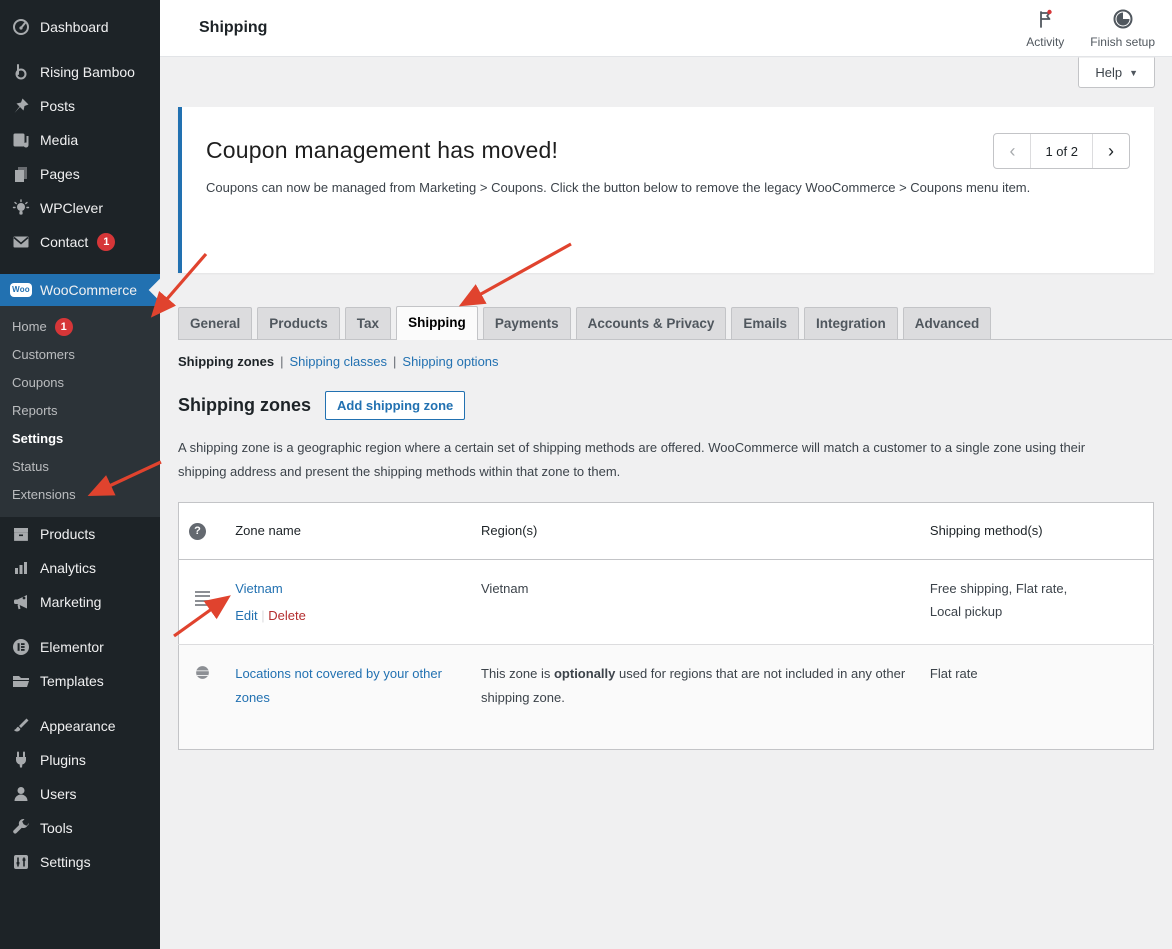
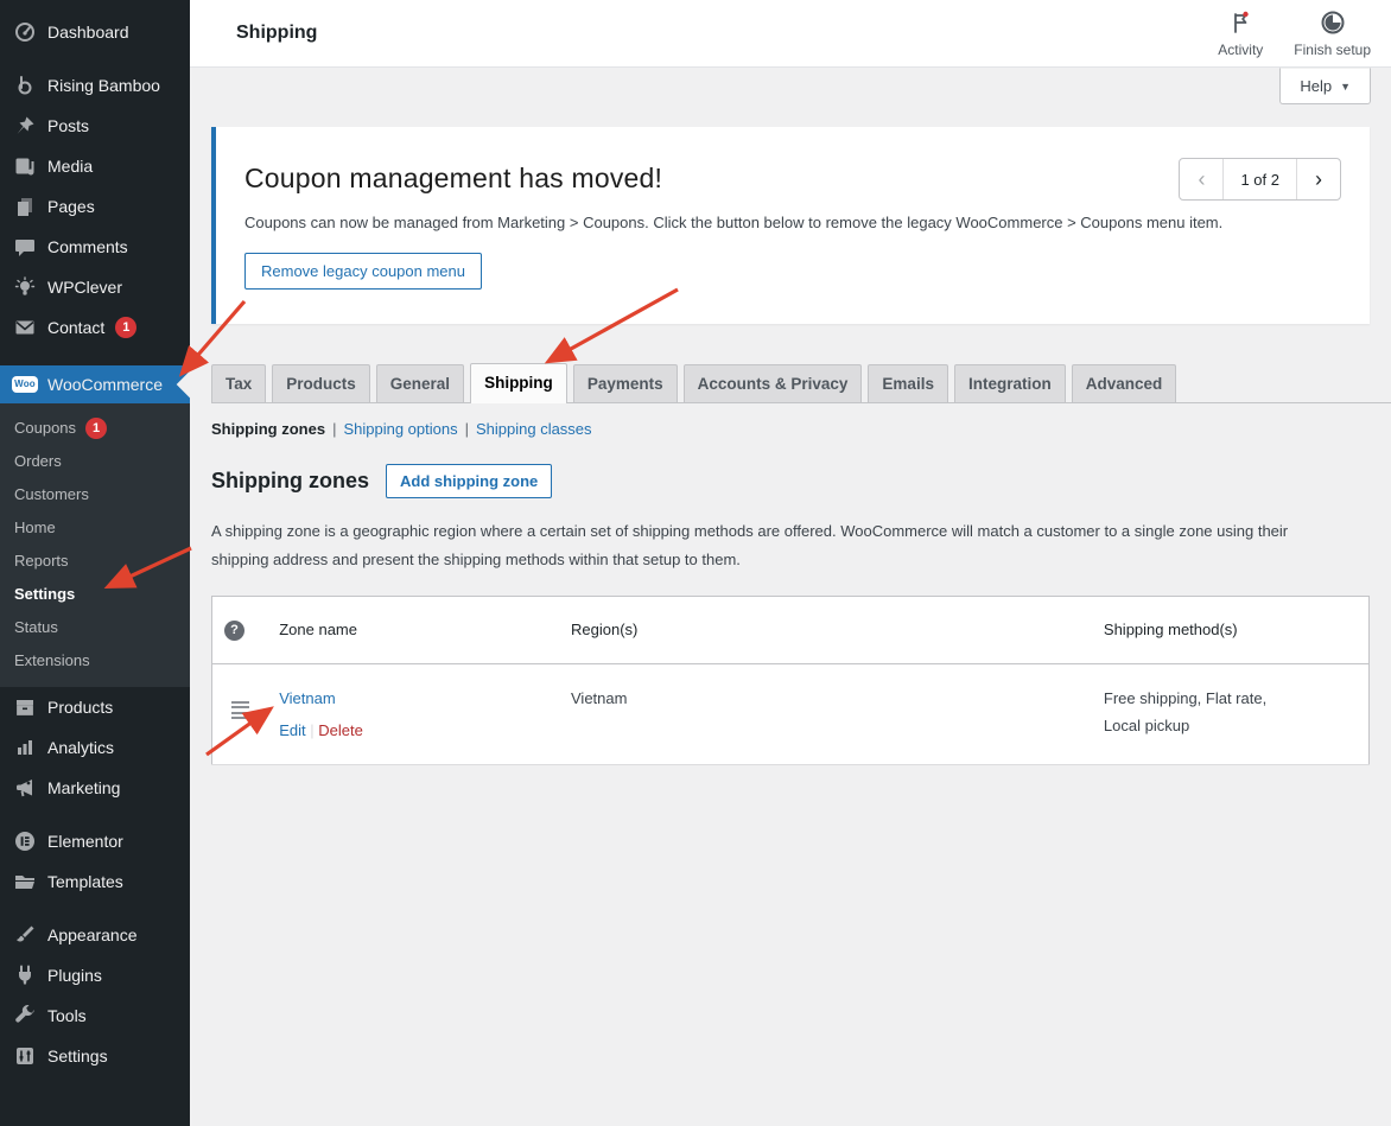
  Dashboard
  Rising Bamboo
  Posts
  Media
  Pages
+ Comments
  WPClever
  Contact
  1
  Woo
  WooCommerce
- Home
+ Coupons
  1
+ Orders
  Customers
- Coupons
+ Home
  Reports
  Settings
  Status
  Extensions
  Products
  Analytics
  Marketing
  Elementor
  Templates
  Appearance
  Plugins
- Users
  Tools
  Settings
  Shipping
  Activity
  Finish setup
  Help
  ▼
  Coupon management has moved!
  Coupons can now be managed from Marketing > Coupons. Click the button below to remove the legacy WooCommerce > Coupons menu item.
+ Remove legacy coupon menu
  ‹
  1 of 2
  ›
- General
+ Tax
  Products
- Tax
+ General
  Shipping
  Payments
  Accounts & Privacy
  Emails
  Integration
  Advanced
  Shipping zones
  |
- Shipping classes
+ Shipping options
  |
- Shipping options
+ Shipping classes
  Shipping zones
  Add shipping zone
- A shipping zone is a geographic region where a certain set of shipping methods are offered. WooCommerce will match a customer to a single zone using their shipping address and present the shipping methods within that zone to them.
+ A shipping zone is a geographic region where a certain set of shipping methods are offered. WooCommerce will match a customer to a single zone using their shipping address and present the shipping methods within that setup to them.
  ?	Zone name	Region(s)	Shipping method(s)
  	Vietnam Edit Delete	Vietnam	Free shipping, Flat rate, Local pickup
- 	Locations not covered by your other zones	This zone is optionally used for regions that are not included in any other shipping zone.	Flat rate
